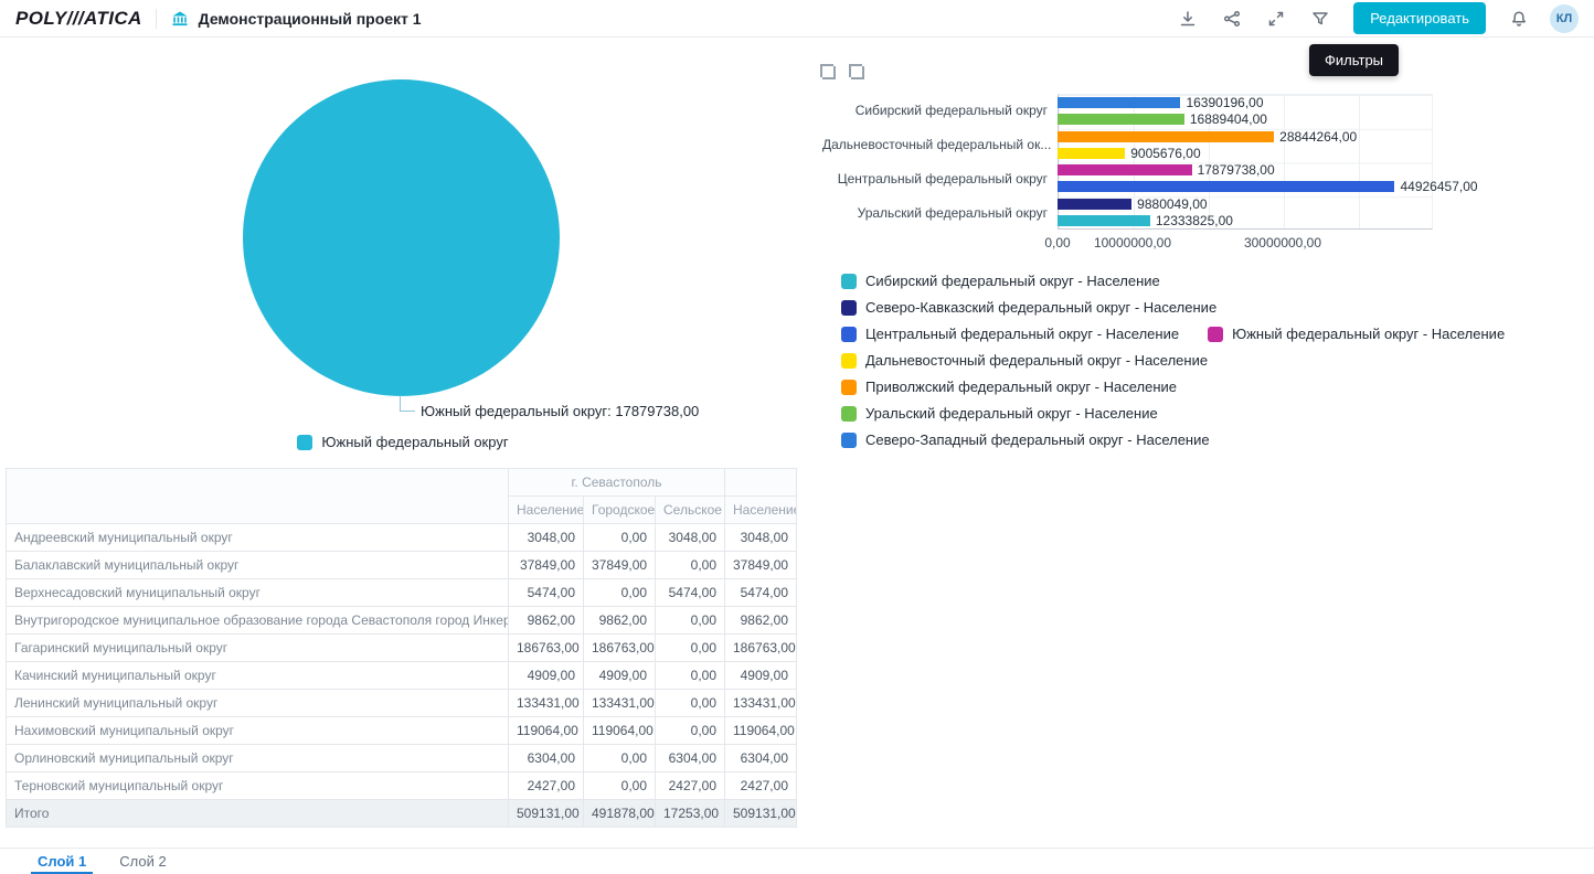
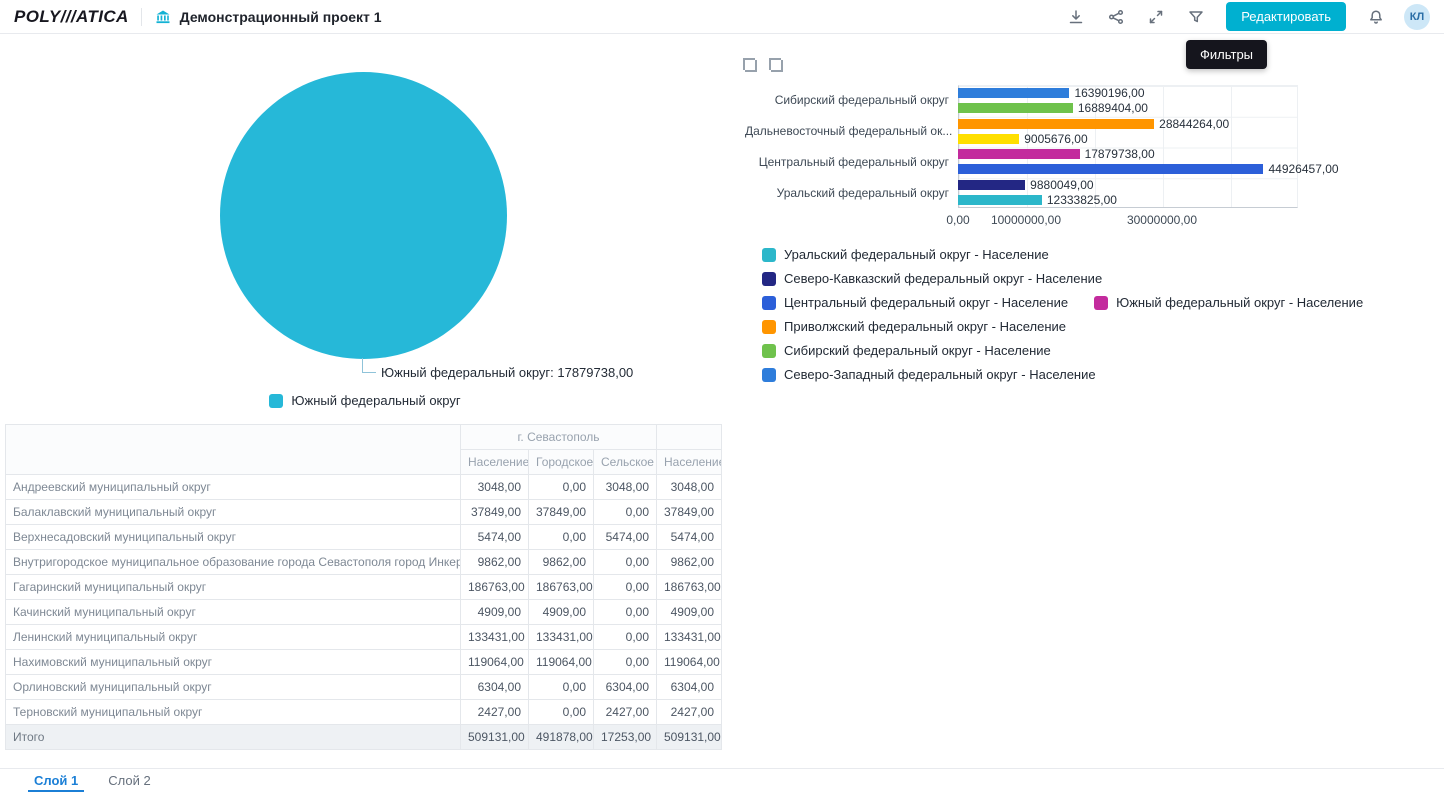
  POLY///ATICA
  Демонстрационный проект 1
  Редактировать
  КЛ
  Фильтры
  Южный федеральный округ: 17879738,00
  Южный федеральный округ
  	г. Севастополь
  Население	Городское	Сельское	Населени
  Андреевский муниципальный округ	3048,00	0,00	3048,00	3048,00
  Балаклавский муниципальный округ	37849,00	37849,00	0,00	37849,00
  Верхнесадовский муниципальный округ	5474,00	0,00	5474,00	5474,00
  Внутригородское муниципальное образование города Севастополя город Инкер	9862,00	9862,00	0,00	9862,00
  Гагаринский муниципальный округ	186763,00	186763,00	0,00	186763,00
  Качинский муниципальный округ	4909,00	4909,00	0,00	4909,00
  Ленинский муниципальный округ	133431,00	133431,00	0,00	133431,00
  Нахимовский муниципальный округ	119064,00	119064,00	0,00	119064,00
  Орлиновский муниципальный округ	6304,00	0,00	6304,00	6304,00
  Терновский муниципальный округ	2427,00	0,00	2427,00	2427,00
  Итого	509131,00	491878,00	17253,00	509131,00
  Сибирский федеральный округ
  16390196,00
  16889404,00
  Дальневосточный федеральный ок...
  28844264,00
  9005676,00
  Центральный федеральный округ
  17879738,00
  44926457,00
  Уральский федеральный округ
  9880049,00
  12333825,00
  0,00
  10000000,00
  30000000,00
- Сибирский федеральный округ - Население
+ Уральский федеральный округ - Население
  Северо-Кавказский федеральный округ - Население
  Центральный федеральный округ - Население
  Южный федеральный округ - Население
- Дальневосточный федеральный округ - Население
  Приволжский федеральный округ - Население
- Уральский федеральный округ - Население
+ Сибирский федеральный округ - Население
  Северо-Западный федеральный округ - Население
  Слой 1
  Слой 2
